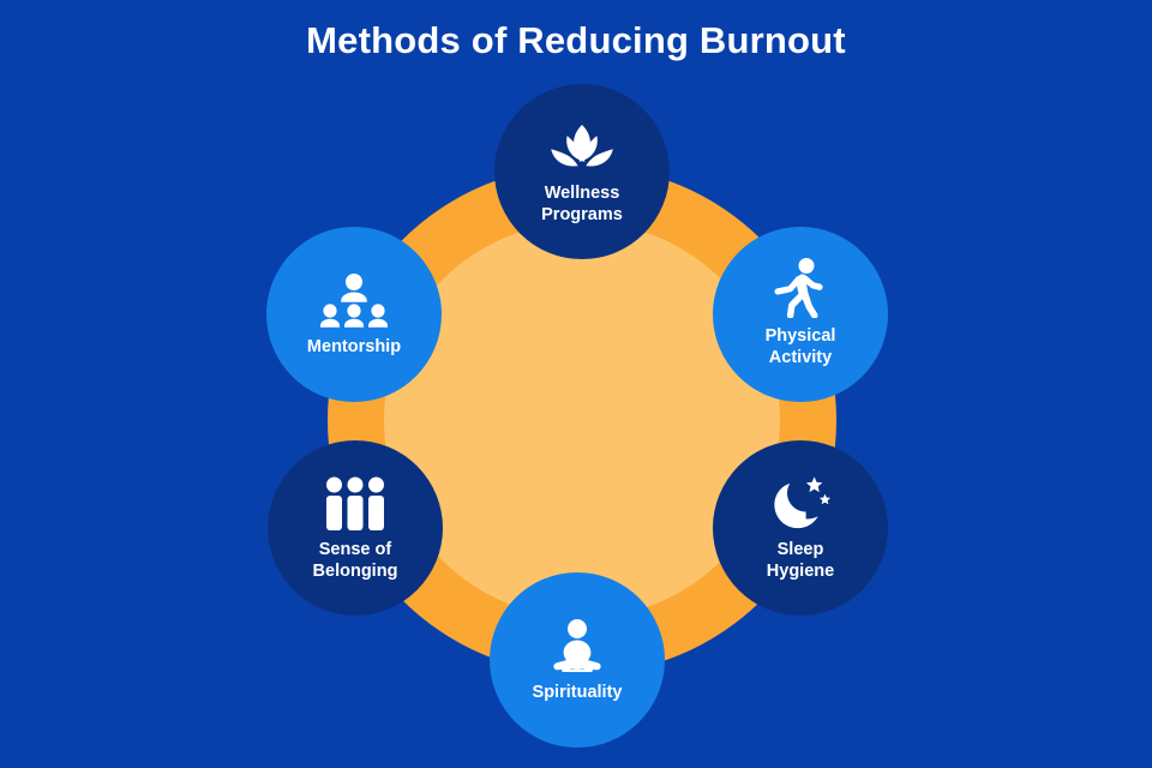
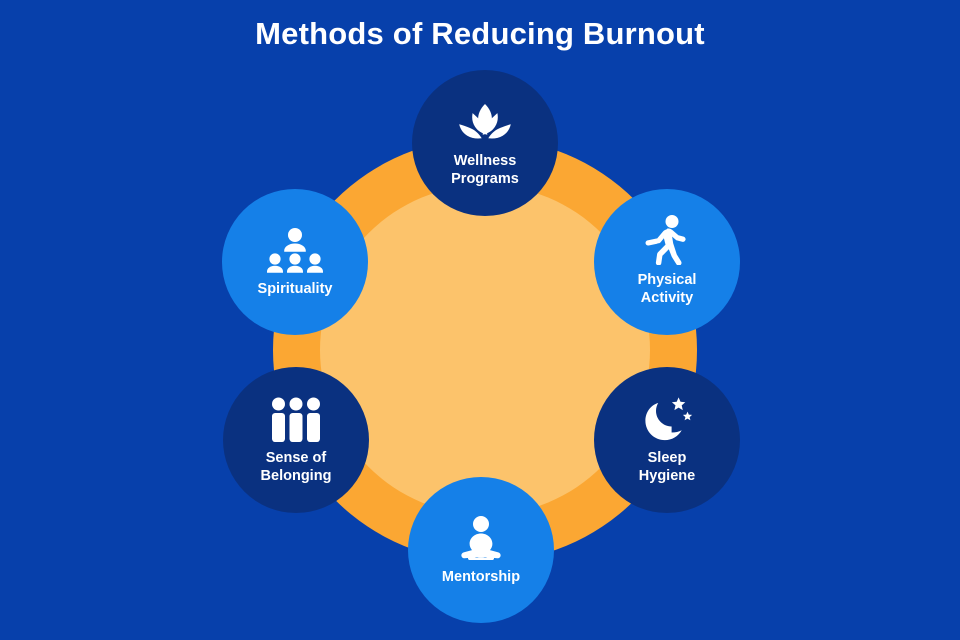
  Methods of Reducing Burnout
  Wellness
  Programs
  Physical
  Activity
  Sleep
  Hygiene
- Spirituality
+ Mentorship
  Sense of
  Belonging
- Mentorship
+ Spirituality
